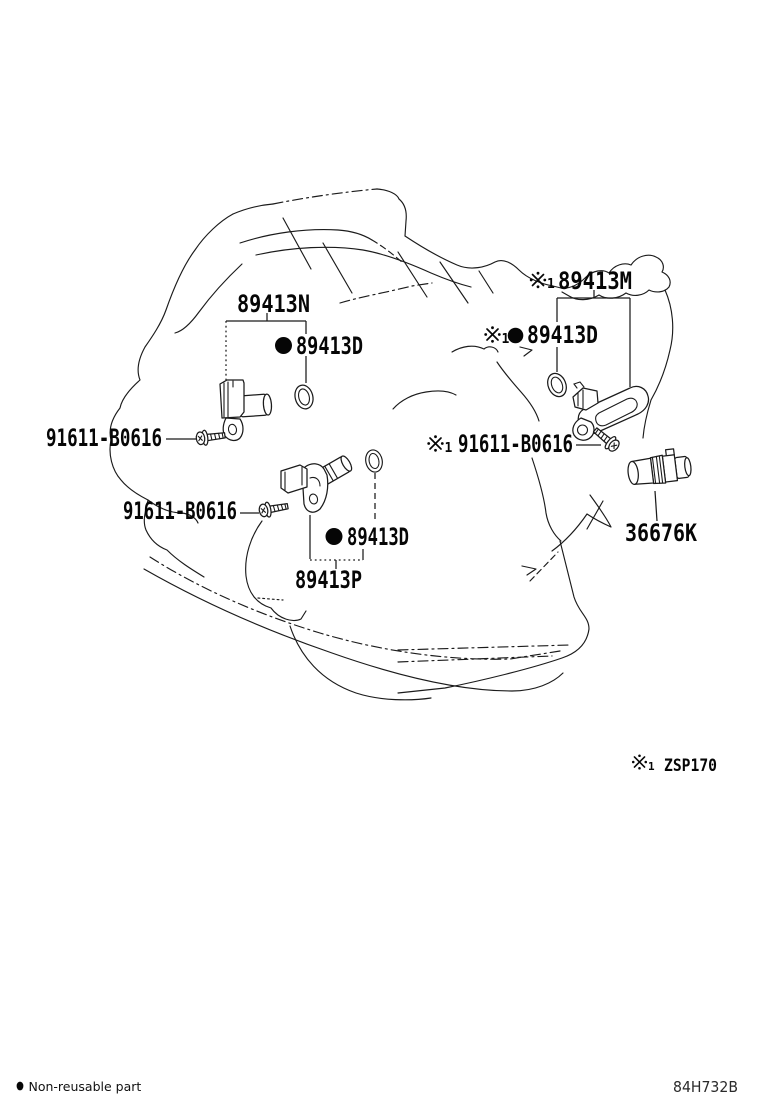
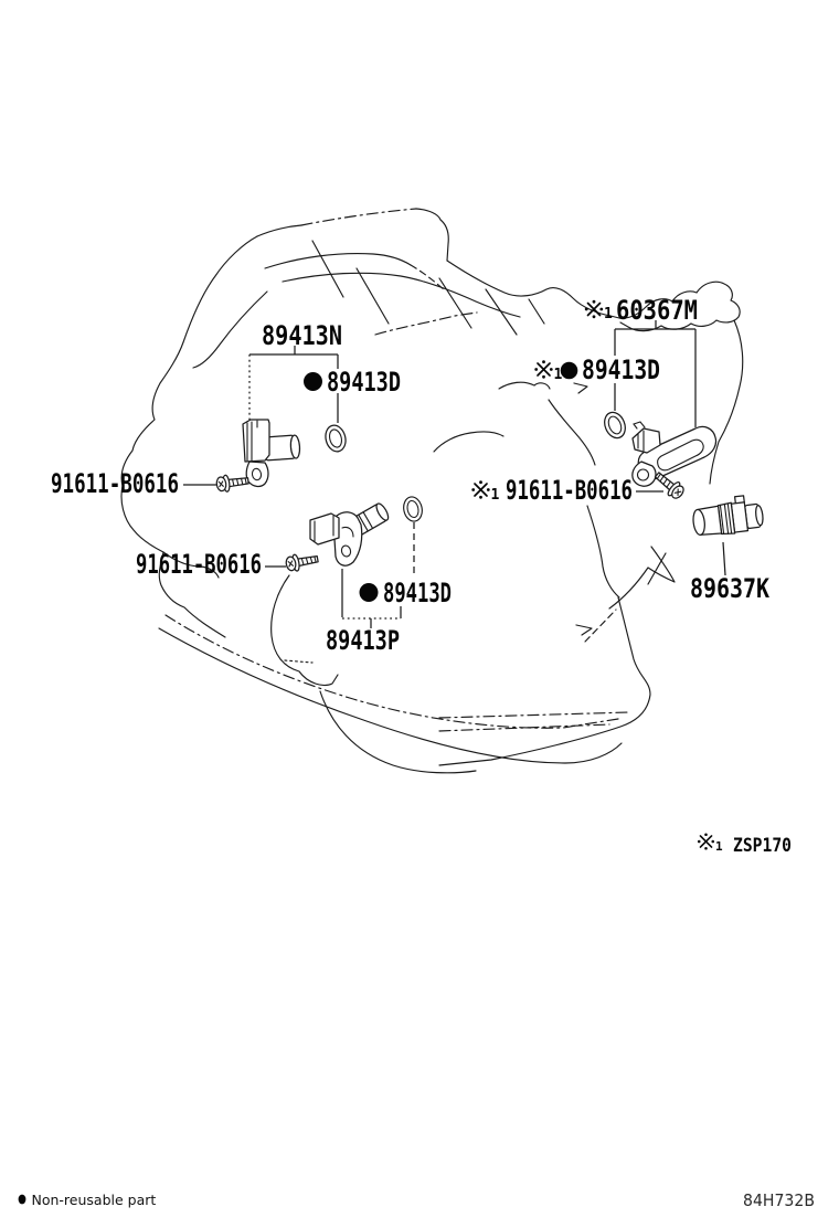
  89413N
  89413D
  91611-B0616
  91611-B0616
  89413D
  89413P
  1
- 89413M
+ 60367M
  1
  89413D
  1
  91611-B0616
- 36676K
+ 89637K
  1
  ZSP170
  Non-reusable part
  84H732B
